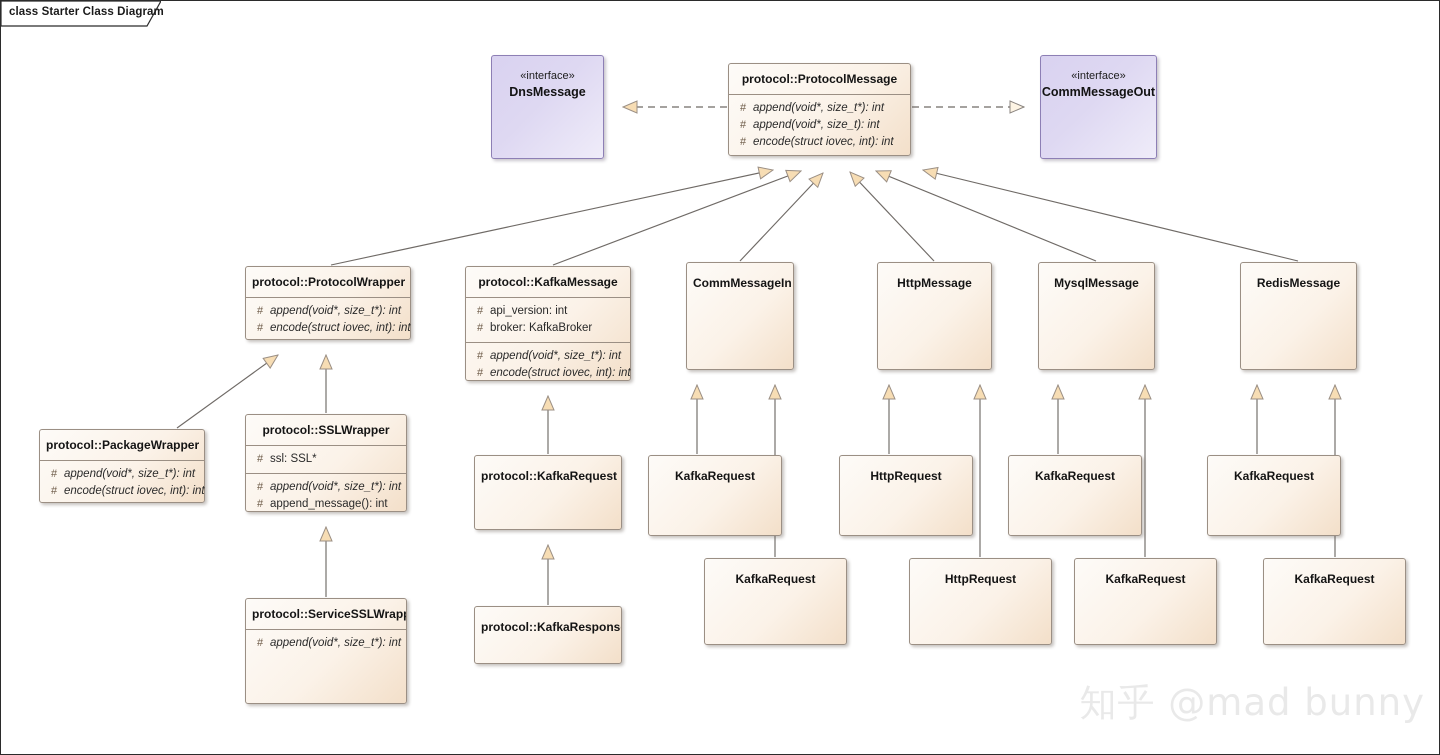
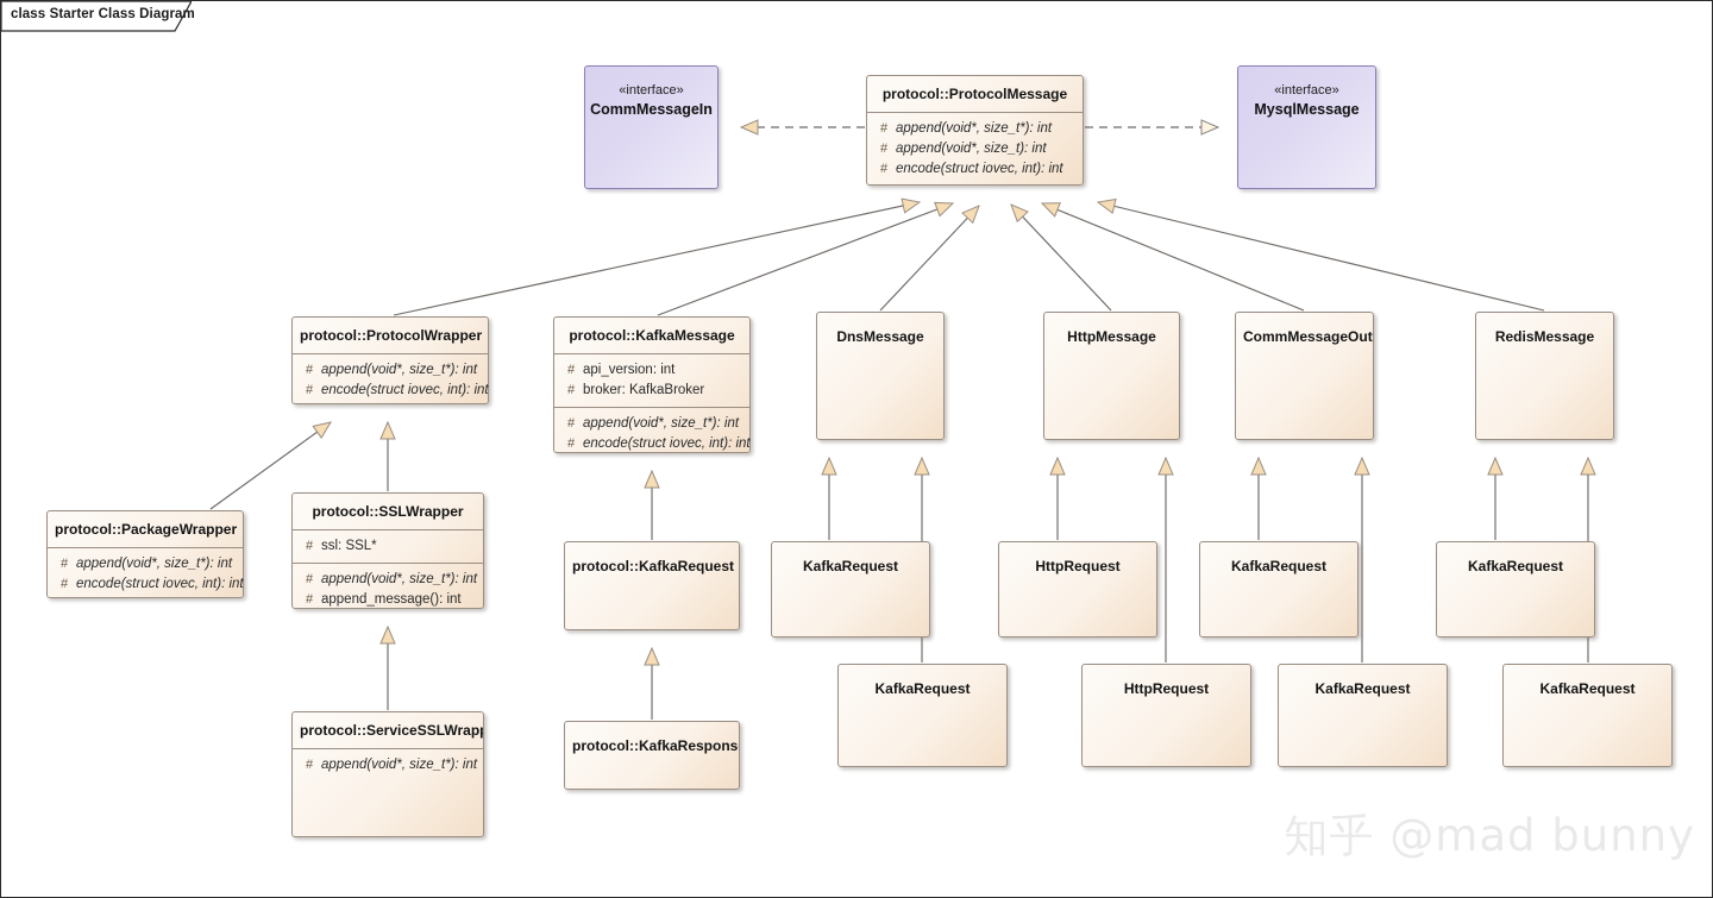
  class Starter Class Diagram
  «interface»
- DnsMessage
+ CommMessageIn
  protocol::ProtocolMessage
  #
  append(void*, size_t*): int
  #
  append(void*, size_t): int
  #
  encode(struct iovec, int): int
  «interface»
- CommMessageOut
+ MysqlMessage
  protocol::ProtocolWrapper
  #
  append(void*, size_t*): int
  #
  encode(struct iovec, int): int
  protocol::KafkaMessage
  #
  api_version: int
  #
  broker: KafkaBroker
  #
  append(void*, size_t*): int
  #
  encode(struct iovec, int): int
- CommMessageIn
+ DnsMessage
  HttpMessage
- MysqlMessage
+ CommMessageOut
  RedisMessage
  protocol::PackageWrapper
  #
  append(void*, size_t*): int
  #
  encode(struct iovec, int): int
  protocol::SSLWrapper
  #
  ssl: SSL*
  #
  append(void*, size_t*): int
  #
  append_message(): int
  protocol::KafkaRequest
  KafkaRequest
  HttpRequest
  KafkaRequest
  KafkaRequest
  protocol::ServiceSSLWrap
  #
  append(void*, size_t*): int
  protocol::KafkaRespons
  KafkaRequest
  HttpRequest
  KafkaRequest
  KafkaRequest
